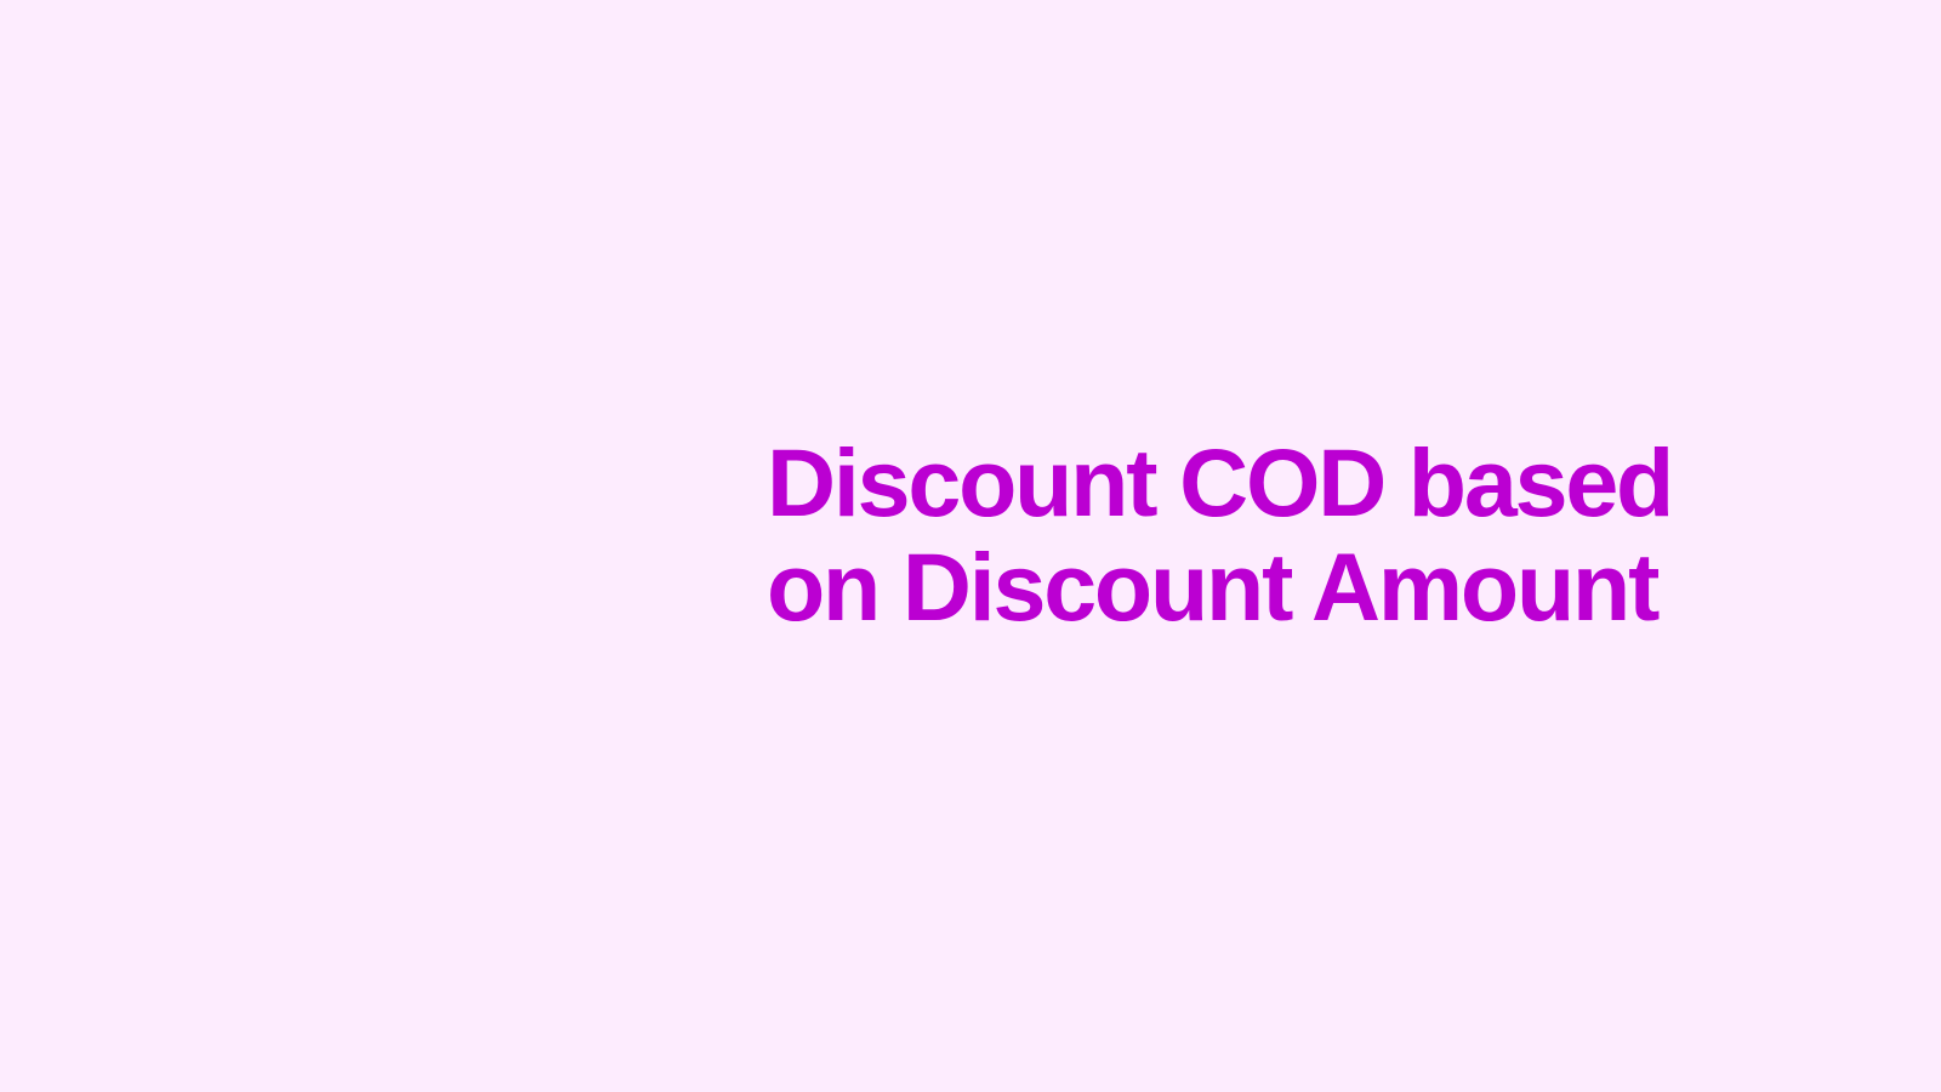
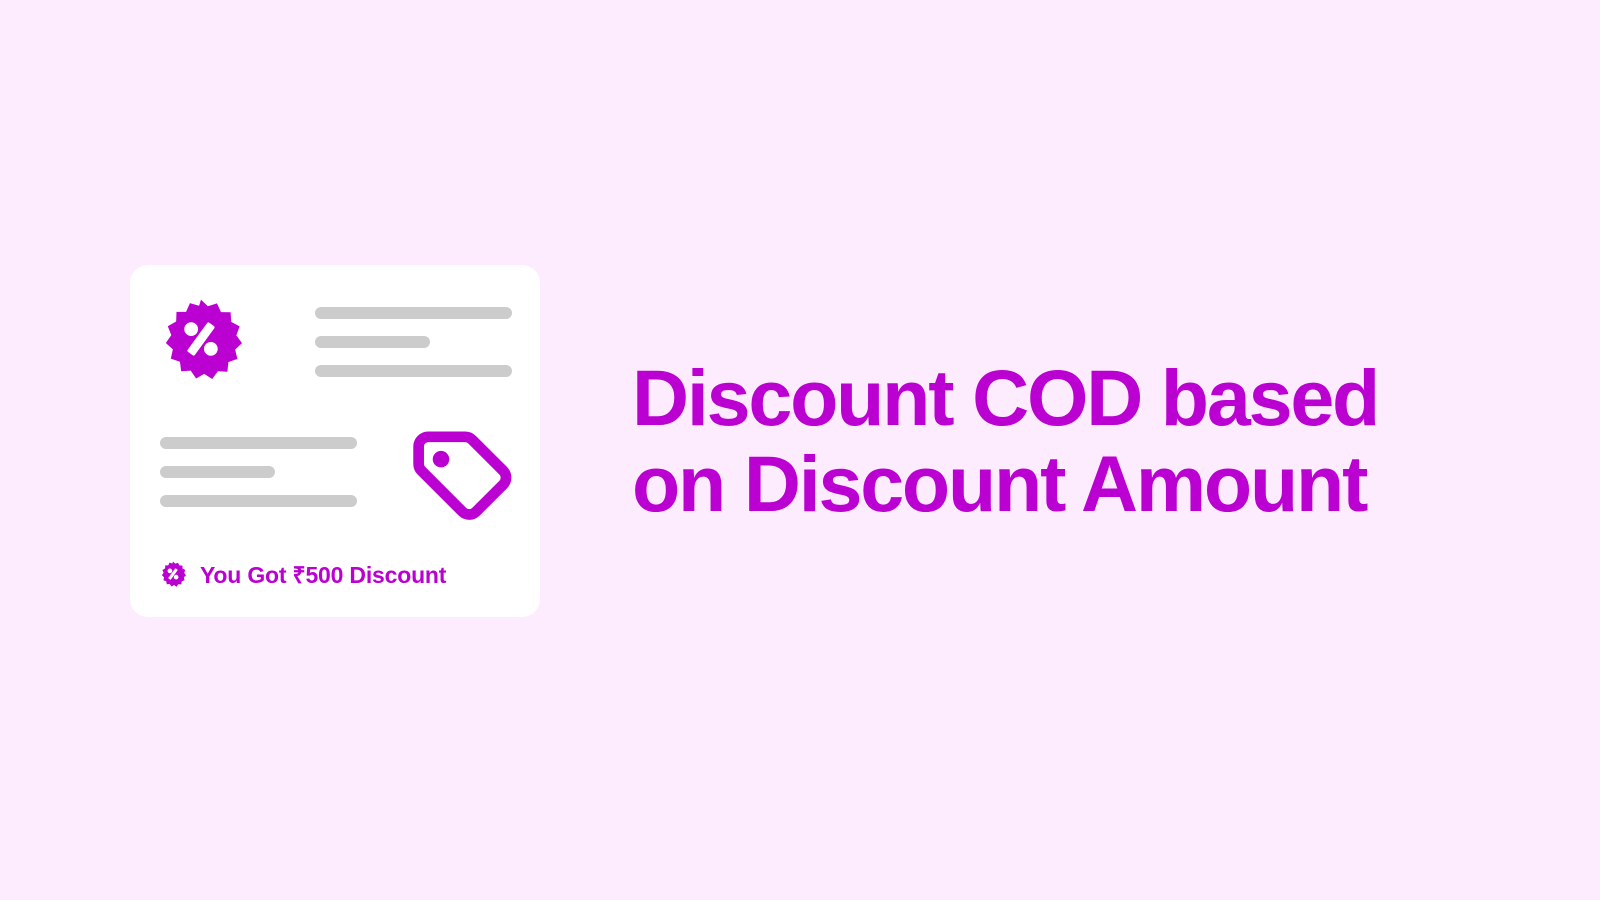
+ You Got ₹500 Discount
  Discount COD based on Discount Amount
